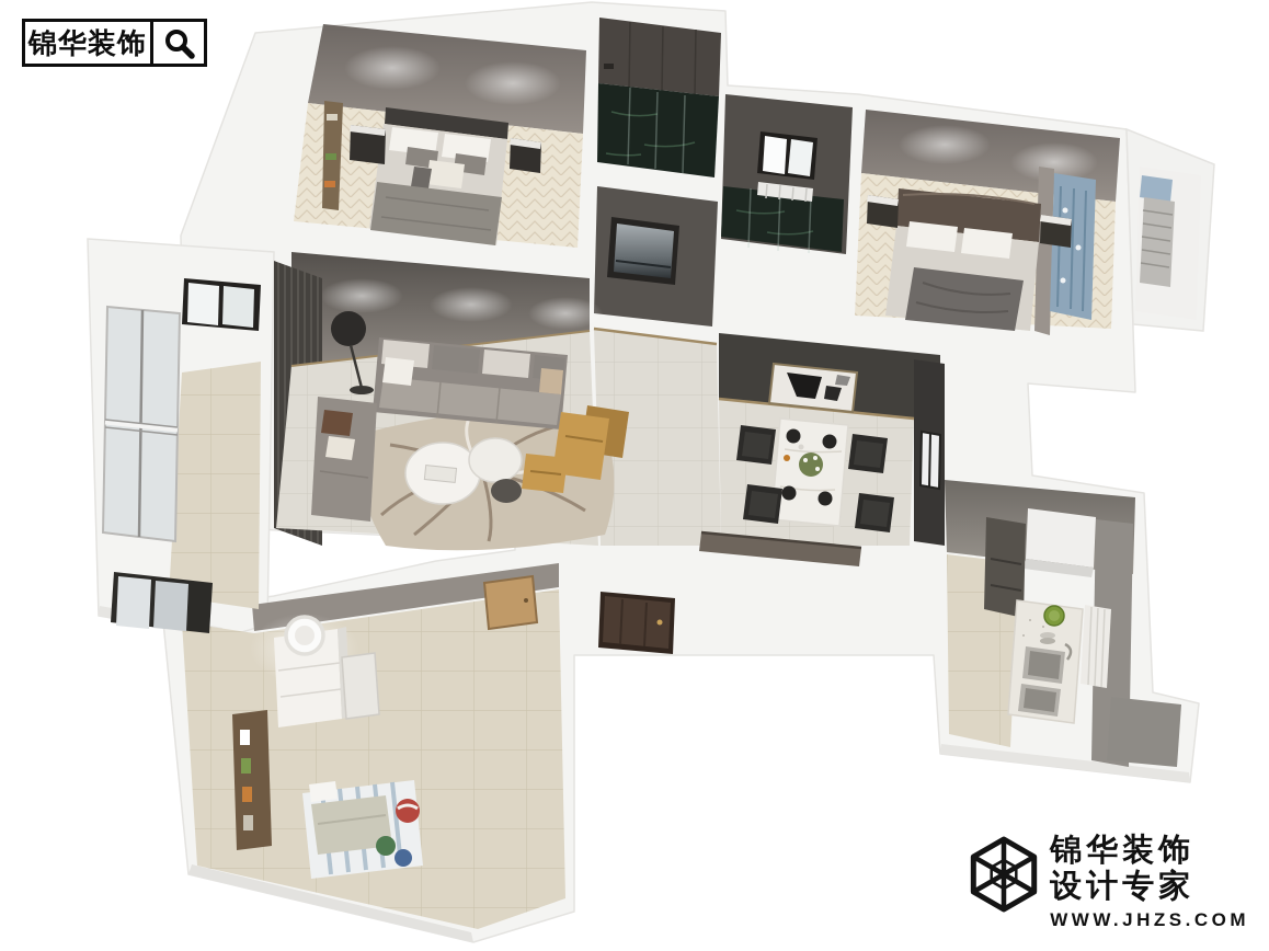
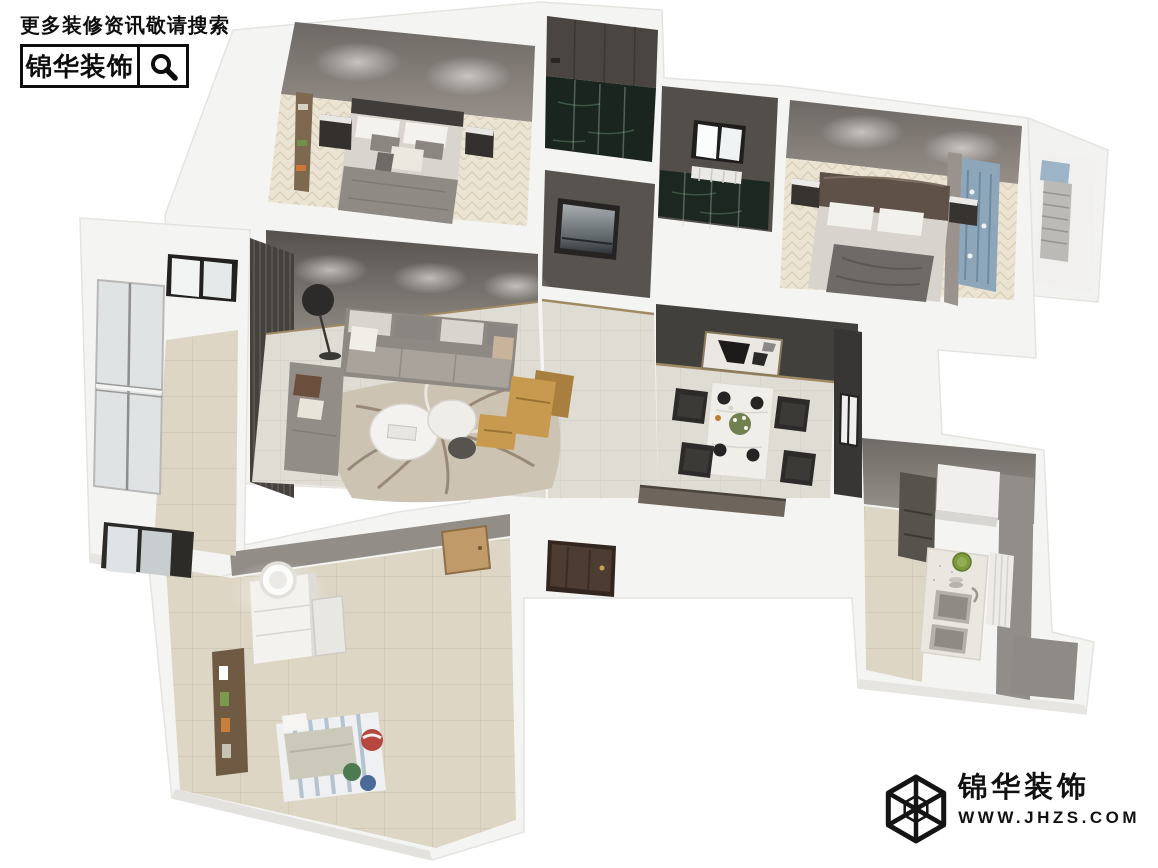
+ 更多装修资讯敬请搜索
  锦华装饰
  锦华装饰
- 设计专家
  WWW.JHZS.COM
